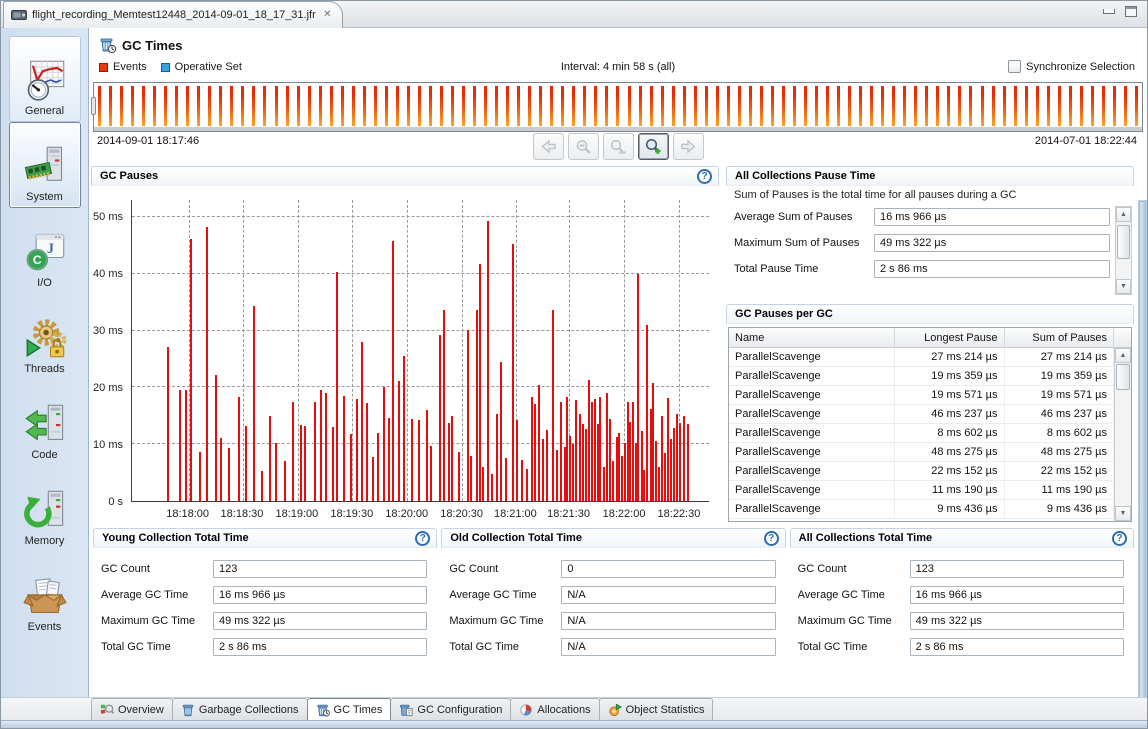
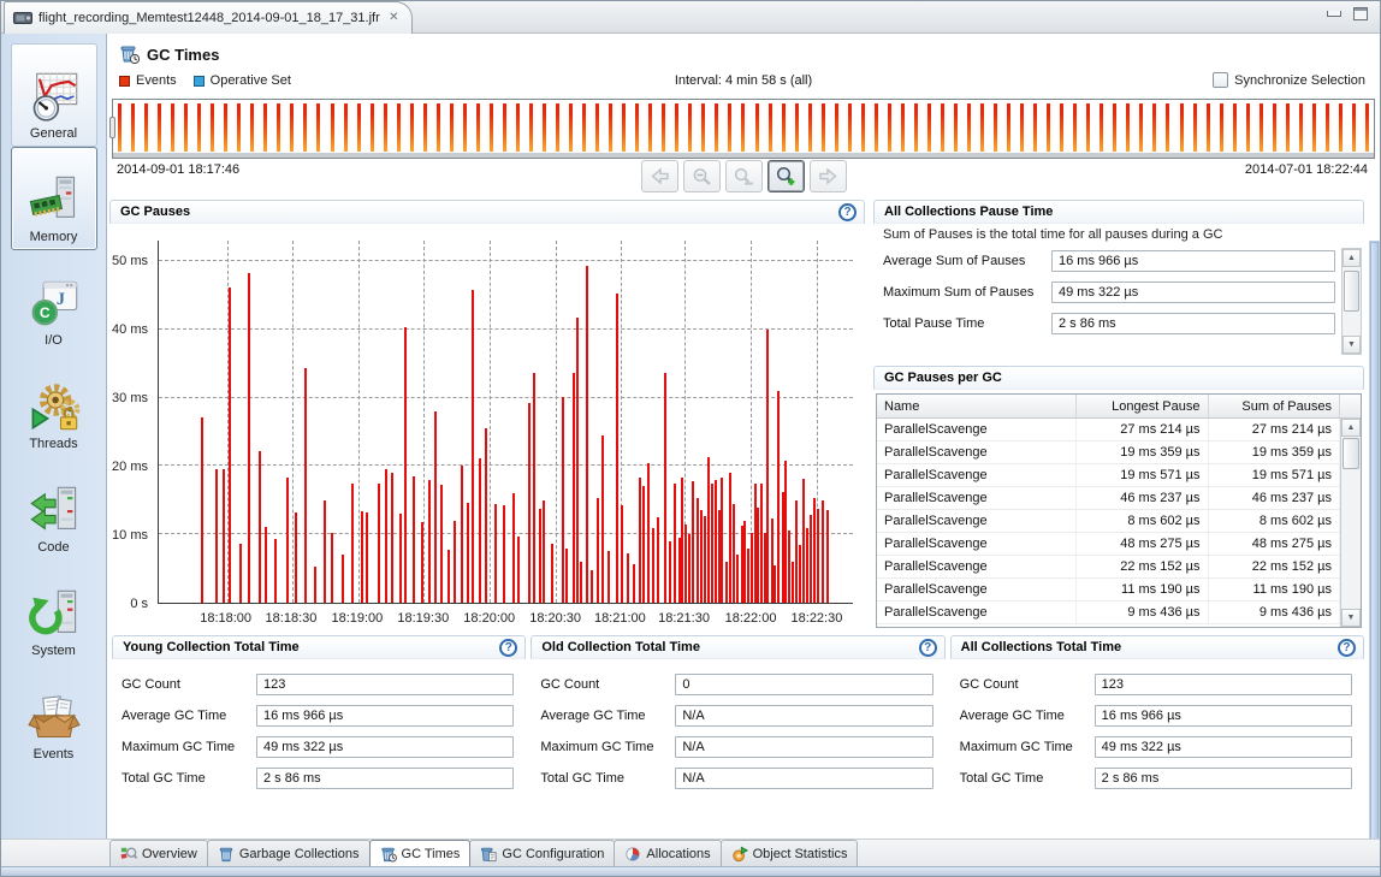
  flight_recording_Memtest12448_2014-09-01_18_17_31.jfr
  ✕
  General
- System
+ Memory
  J
  C
  I/O
  Threads
  Code
- Memory
+ System
  Events
  GC Times
  Events
  Operative Set
  Interval: 4 min 58 s (all)
  Synchronize Selection
  2014-09-01 18:17:46
  2014-07-01 18:22:44
  GC Pauses
  ?
  0 s
  10 ms
  20 ms
  30 ms
  40 ms
  50 ms
  18:18:00
  18:18:30
  18:19:00
  18:19:30
  18:20:00
  18:20:30
  18:21:00
  18:21:30
  18:22:00
  18:22:30
  All Collections Pause Time
  Sum of Pauses is the total time for all pauses during a GC
  Average Sum of Pauses
  16 ms 966 µs
  Maximum Sum of Pauses
  49 ms 322 µs
  Total Pause Time
  2 s 86 ms
  GC Pauses per GC
  Name
  Longest Pause
  Sum of Pauses
  ParallelScavenge
  27 ms 214 µs
  27 ms 214 µs
  ParallelScavenge
  19 ms 359 µs
  19 ms 359 µs
  ParallelScavenge
  19 ms 571 µs
  19 ms 571 µs
  ParallelScavenge
  46 ms 237 µs
  46 ms 237 µs
  ParallelScavenge
  8 ms 602 µs
  8 ms 602 µs
  ParallelScavenge
  48 ms 275 µs
  48 ms 275 µs
  ParallelScavenge
  22 ms 152 µs
  22 ms 152 µs
  ParallelScavenge
  11 ms 190 µs
  11 ms 190 µs
  ParallelScavenge
  9 ms 436 µs
  9 ms 436 µs
  Young Collection Total Time
  ?
  GC Count
  123
  Average GC Time
  16 ms 966 µs
  Maximum GC Time
  49 ms 322 µs
  Total GC Time
  2 s 86 ms
  Old Collection Total Time
  ?
  GC Count
  0
  Average GC Time
  N/A
  Maximum GC Time
  N/A
  Total GC Time
  N/A
  All Collections Total Time
  ?
  GC Count
  123
  Average GC Time
  16 ms 966 µs
  Maximum GC Time
  49 ms 322 µs
  Total GC Time
  2 s 86 ms
  Overview
  Garbage Collections
  GC Times
  GC Configuration
  Allocations
  Object Statistics
